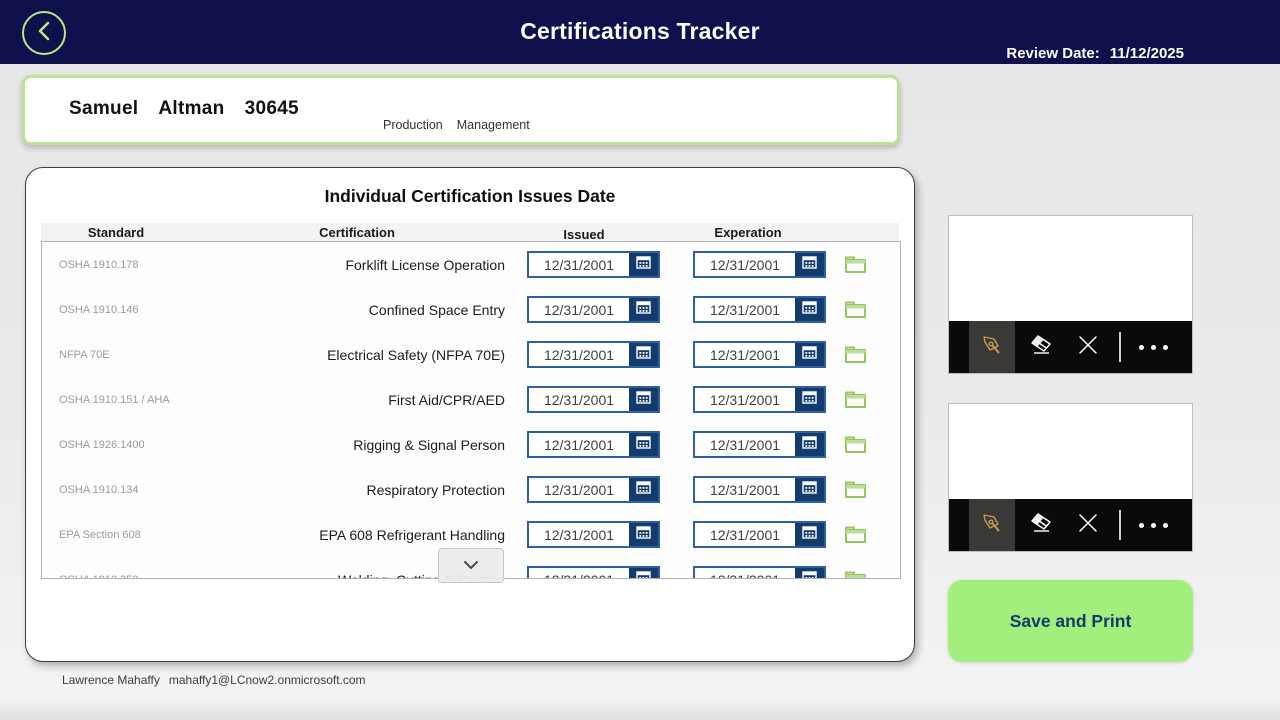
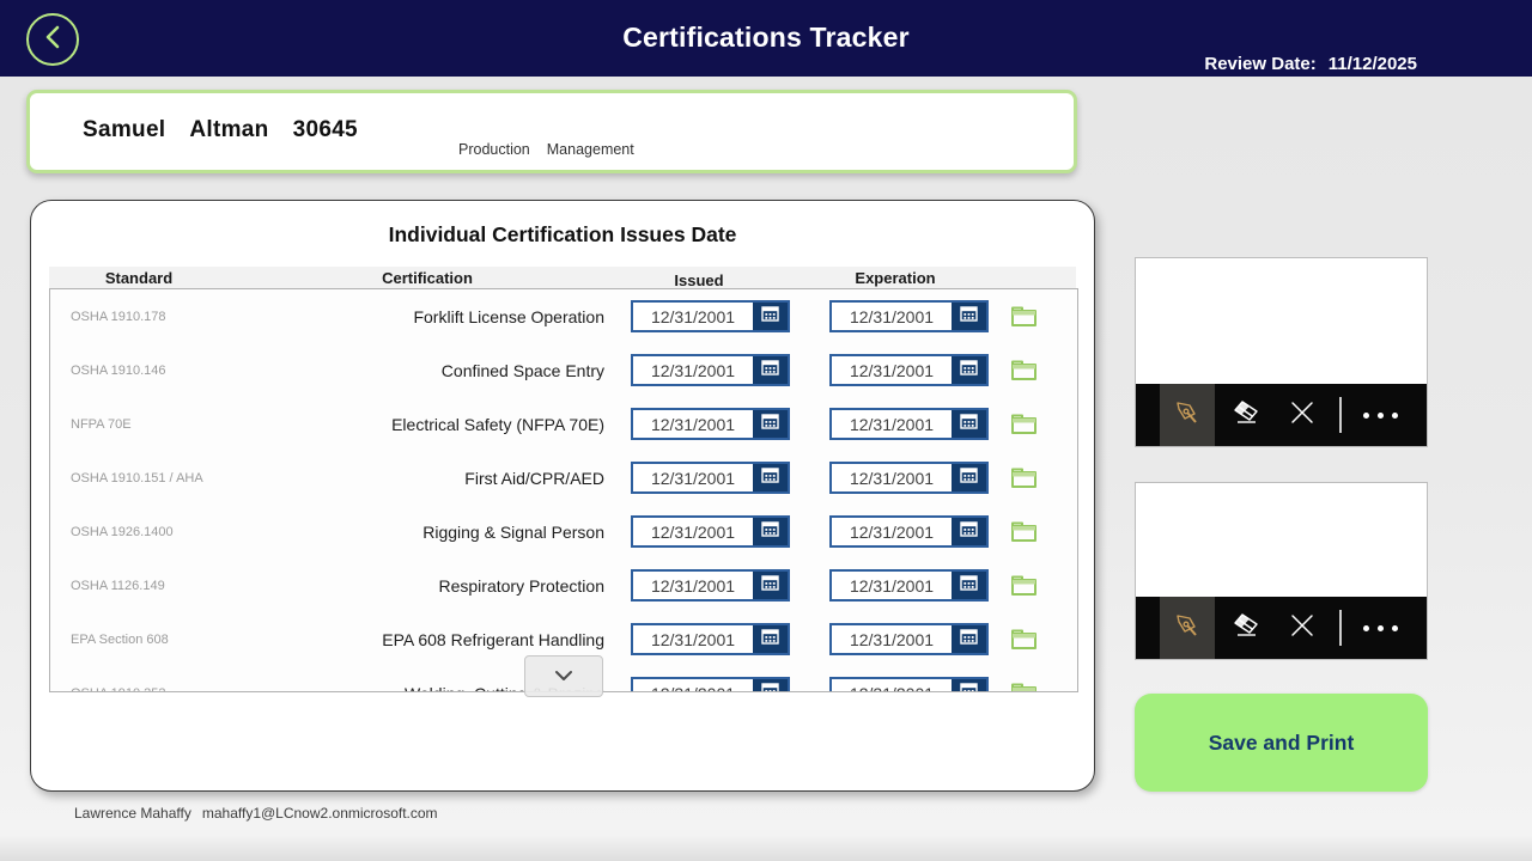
  Certifications Tracker
  Review Date: 11/12/2025
  Samuel Altman 30645
  Production Management
  Individual Certification Issues Date
  Standard
  Certification
  Issued
  Experation
  OSHA 1910.178
  Forklift License Operation
  12/31/2001
  12/31/2001
  OSHA 1910.146
  Confined Space Entry
  12/31/2001
  12/31/2001
  NFPA 70E
  Electrical Safety (NFPA 70E)
  12/31/2001
  12/31/2001
  OSHA 1910.151 / AHA
  First Aid/CPR/AED
  12/31/2001
  12/31/2001
  OSHA 1926.1400
  Rigging & Signal Person
  12/31/2001
  12/31/2001
- OSHA 1910.134
+ OSHA 1126.149
  Respiratory Protection
  12/31/2001
  12/31/2001
  EPA Section 608
  EPA 608 Refrigerant Handling
  12/31/2001
  12/31/2001
  Save and Print
  Lawrence Mahaffy mahaffy1@LCnow2.onmicrosoft.com
